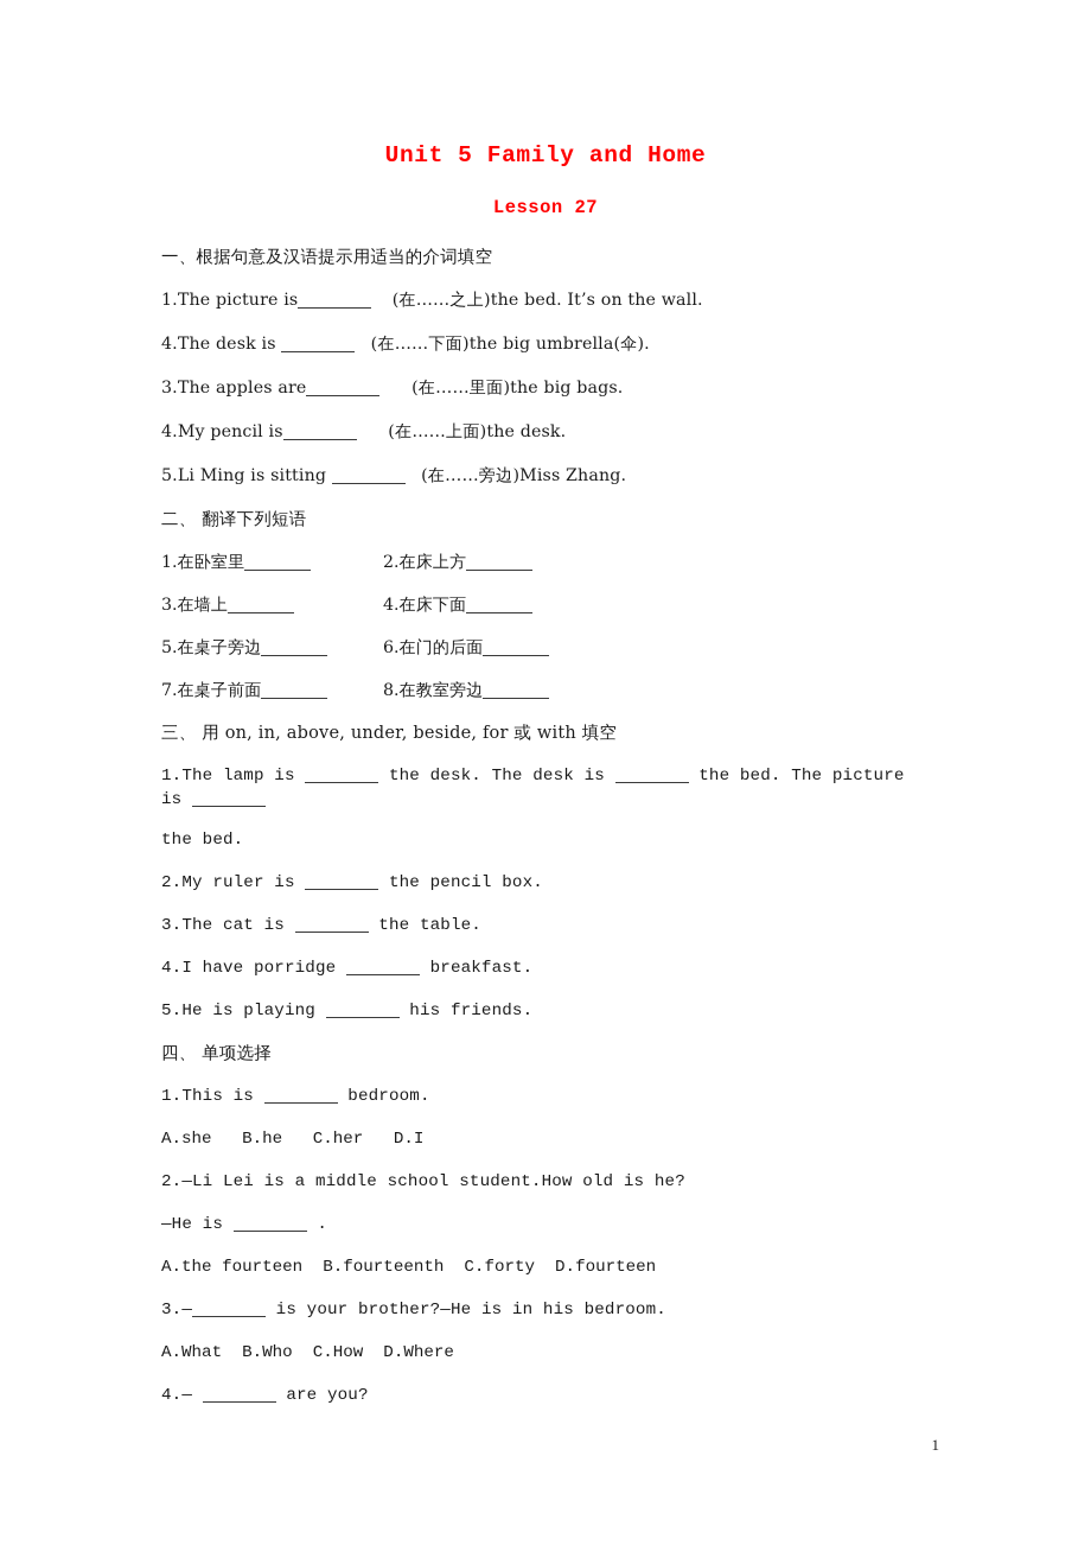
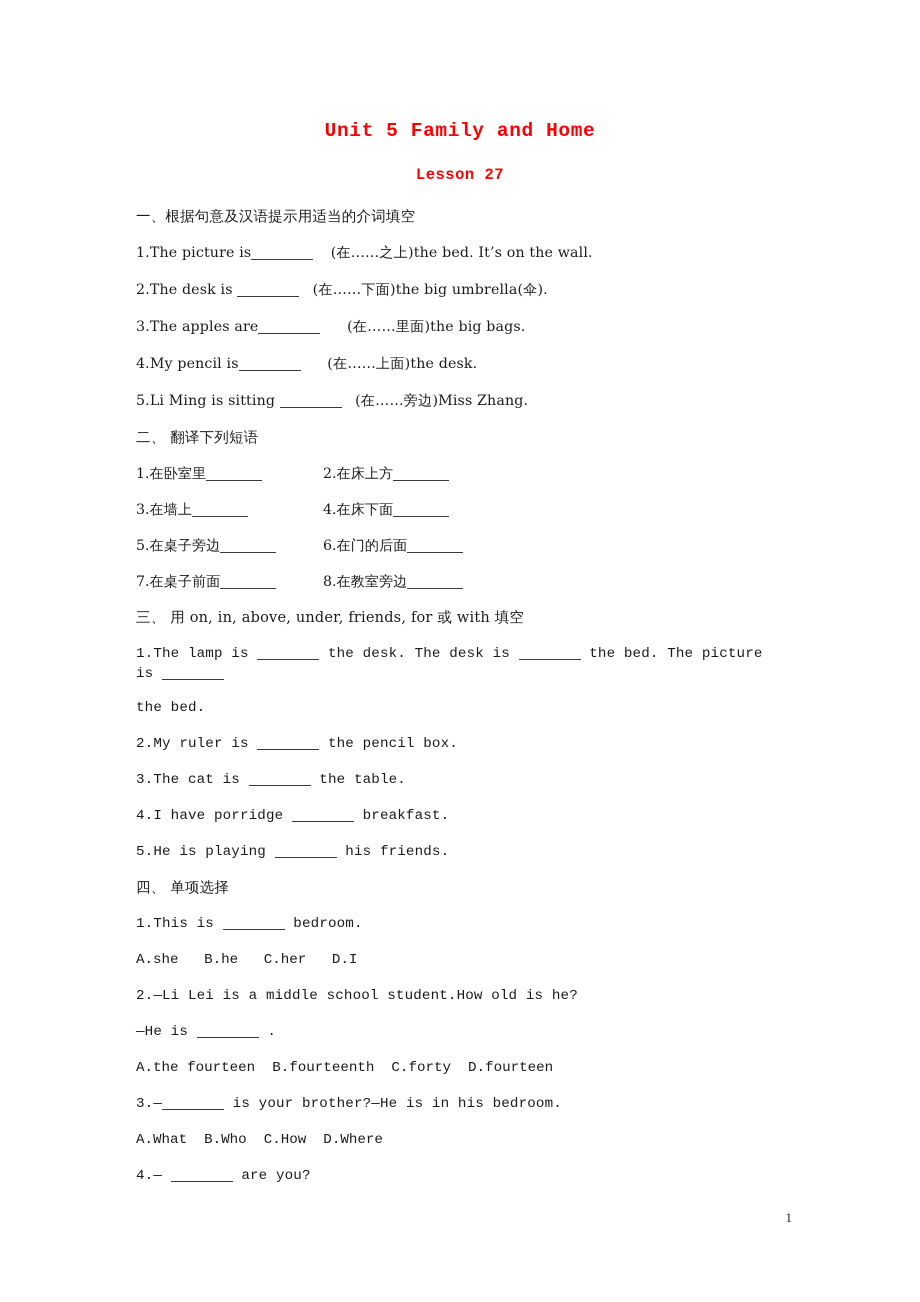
  Unit 5 Family and Home
  Lesson 27
  一、根据句意及汉语提示用适当的介词填空
  1.The picture is (在……之上)the bed. It’s on the wall.
- 4.The desk is (在……下面)the big umbrella(伞).
+ 2.The desk is (在……下面)the big umbrella(伞).
  3.The apples are (在……里面)the big bags.
  4.My pencil is (在……上面)the desk.
  5.Li Ming is sitting (在……旁边)Miss Zhang.
  二、 翻译下列短语
  1.在卧室里
  2.在床上方
  3.在墙上
  4.在床下面
  5.在桌子旁边
  6.在门的后面
  7.在桌子前面
  8.在教室旁边
- 三、 用 on, in, above, under, beside, for 或 with 填空
+ 三、 用 on, in, above, under, friends, for 或 with 填空
  1.The lamp is the desk. The desk is the bed. The picture is
  the bed.
  2.My ruler is the pencil box.
  3.The cat is the table.
  4.I have porridge breakfast.
  5.He is playing his friends.
  四、 单项选择
  1.This is bedroom.
  A.she B.he C.her D.I
  2.—Li Lei is a middle school student.How old is he?
  —He is .
  A.the fourteen B.fourteenth C.forty D.fourteen
  3.— is your brother?—He is in his bedroom.
  A.What B.Who C.How D.Where
  4.— are you?
  1
